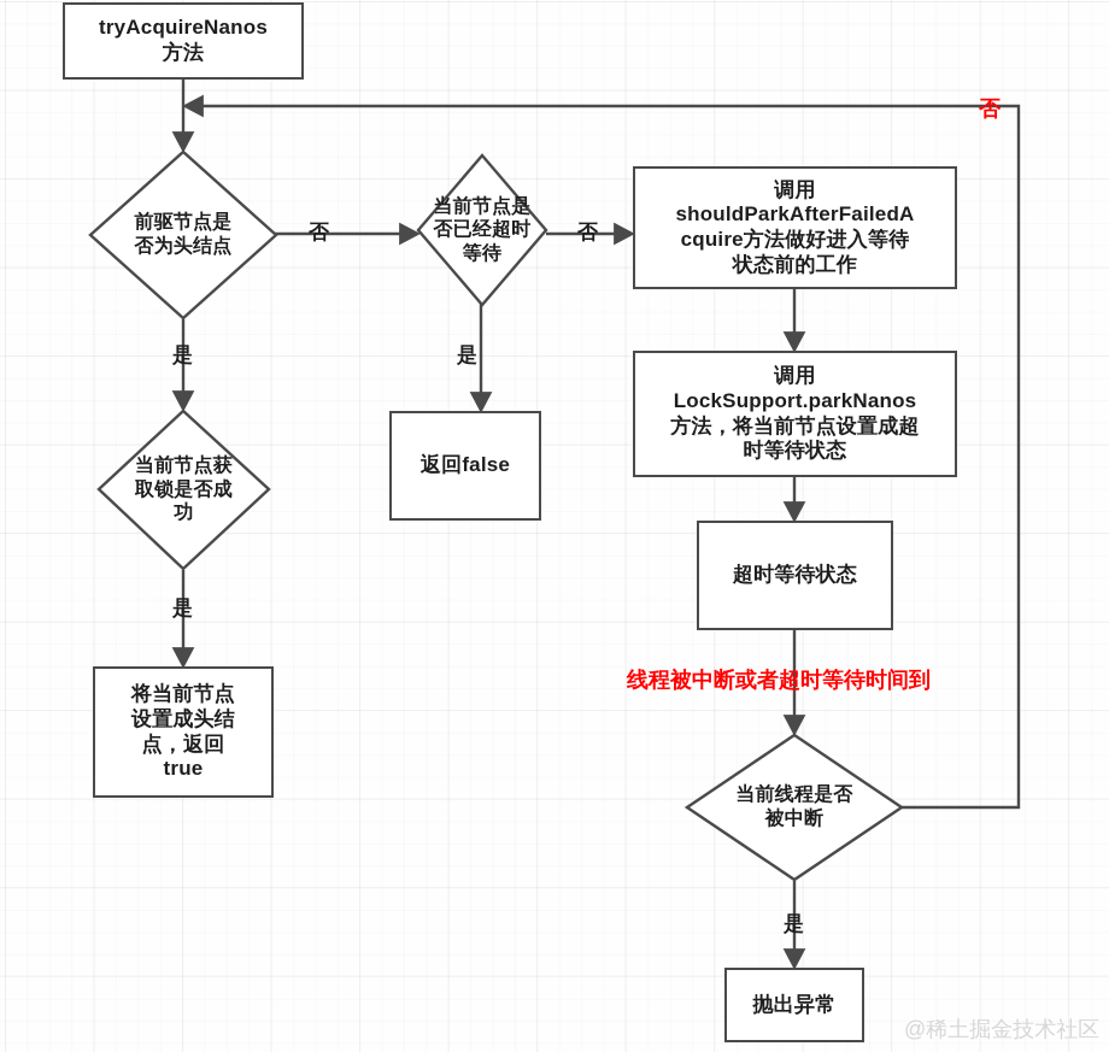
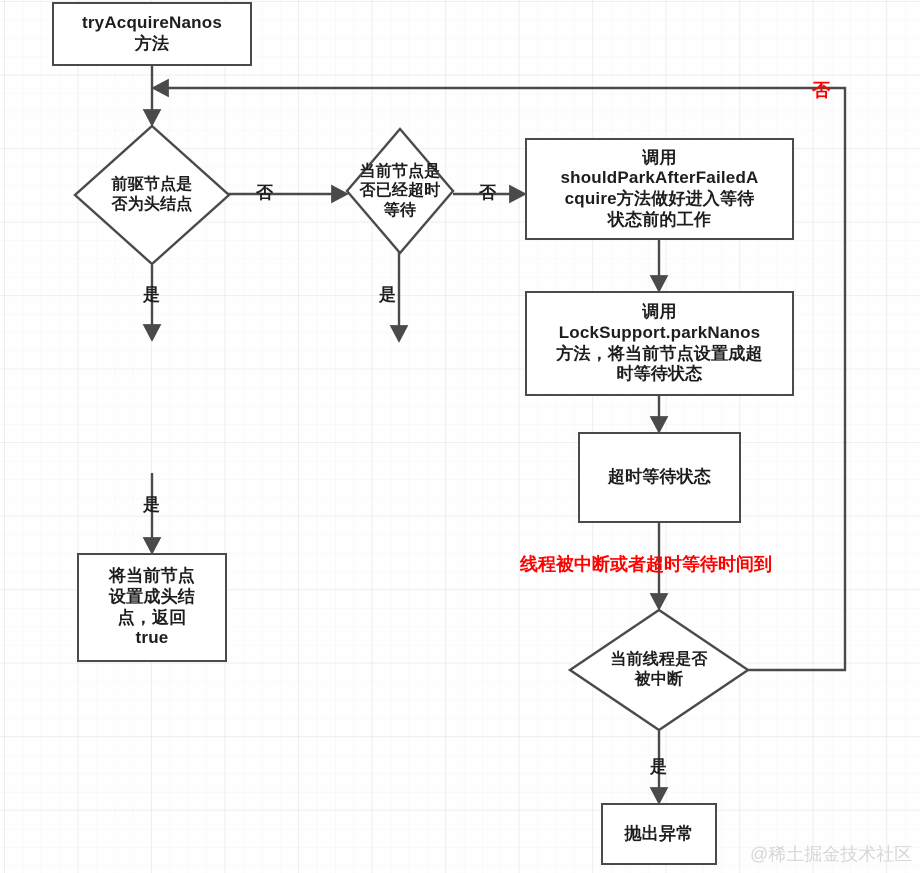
  tryAcquireNanos
  方法
  前驱节点是
  否为头结点
  当前节点是
  否已经超时
  等待
  调用
  shouldParkAfterFailedA
  cquire方法做好进入等待
  状态前的工作
  调用
  LockSupport.parkNanos
  方法，将当前节点设置成超
  时等待状态
  超时等待状态
- 返回false
- 当前节点获
- 取锁是否成
- 功
  将当前节点
  设置成头结
  点，返回
  true
  当前线程是否
  被中断
  抛出异常
  否
  否
  是
  是
  是
  是
  否
  线程被中断或者超时等待时间到
  @稀土掘金技术社区
